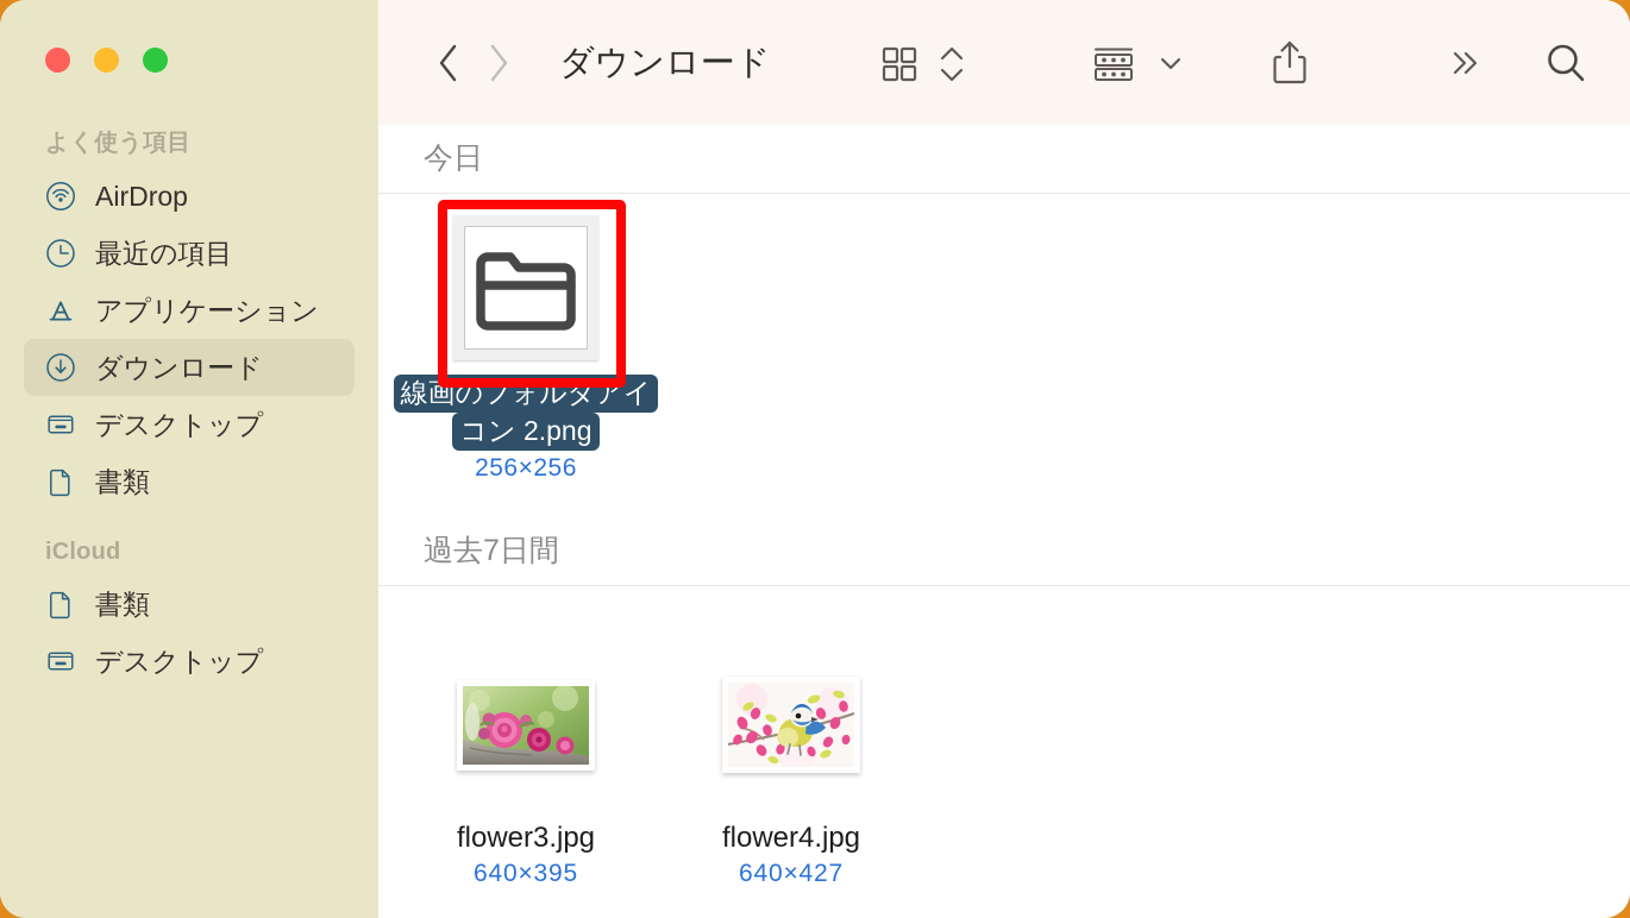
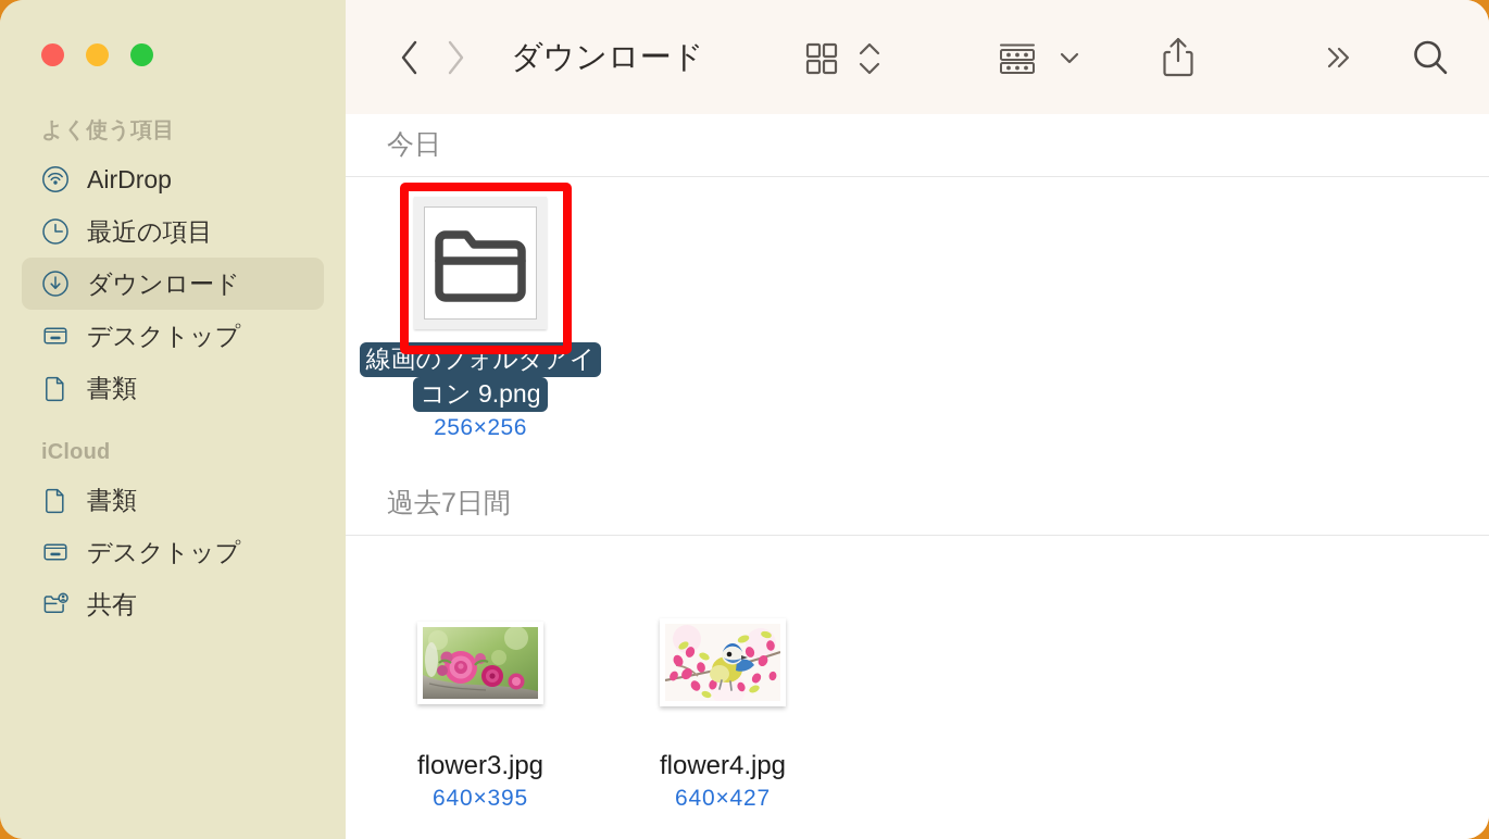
  よく使う項目
  AirDrop
  最近の項目
- アプリケーション
  ダウンロード
  デスクトップ
  書類
  iCloud
  書類
  デスクトップ
+ 共有
  ダウンロード
  今日
  線画のフォルダアイ
- コン 2.png
+ コン 9.png
  256×256
  過去7日間
  flower3.jpg
  640×395
  flower4.jpg
  640×427
